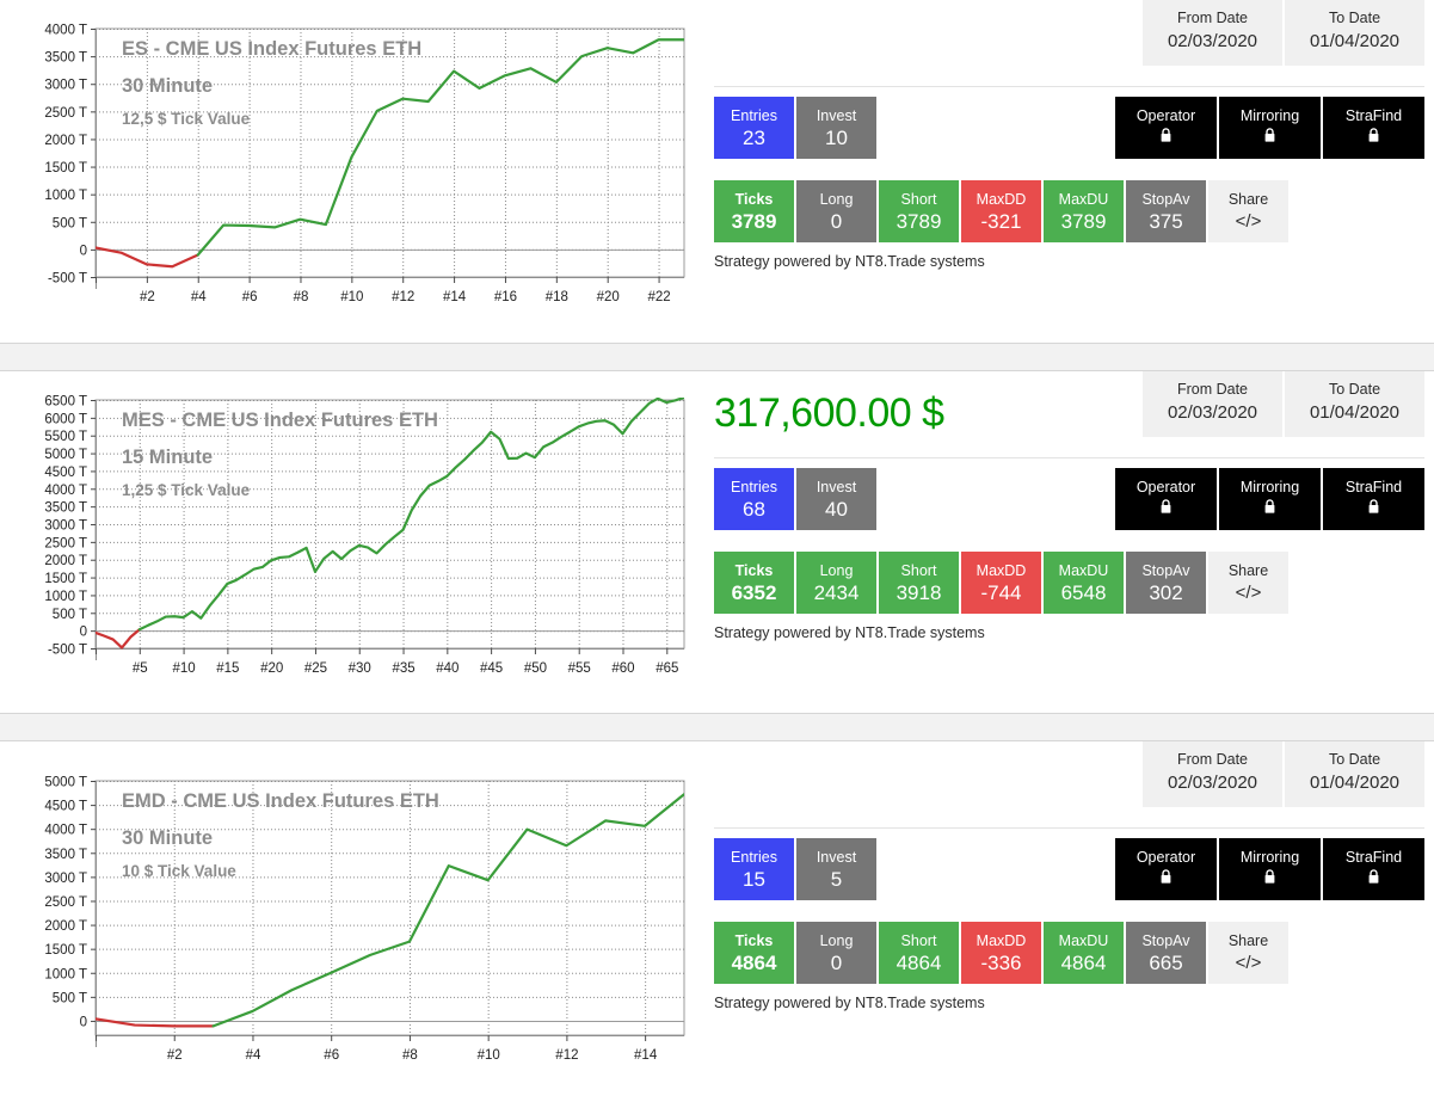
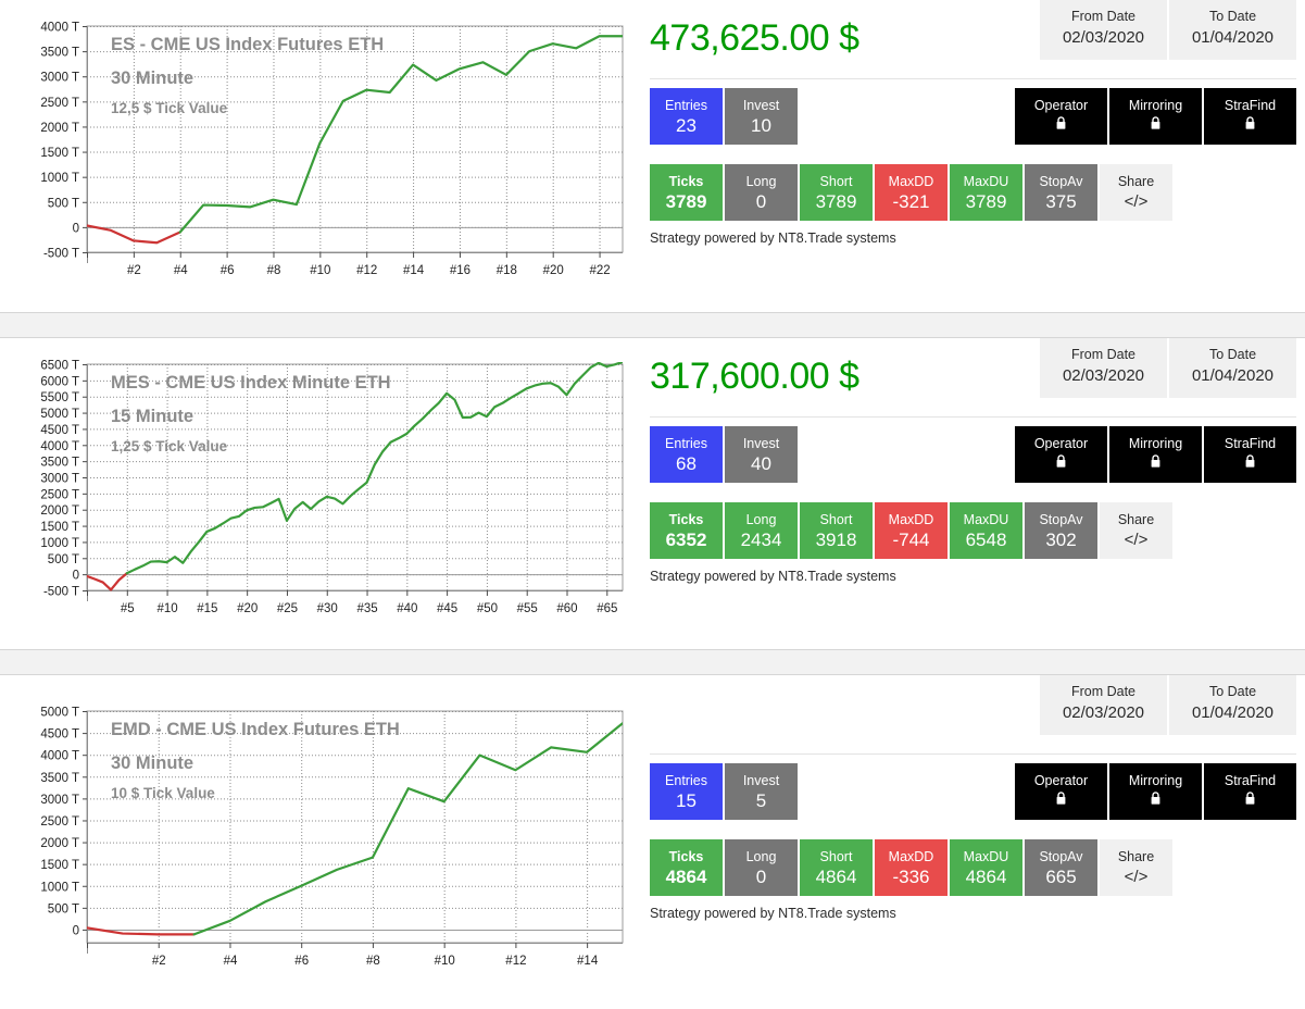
  -500 T
  0
  500 T
  1000 T
  1500 T
  2000 T
  2500 T
  3000 T
  3500 T
  4000 T
  #2
  #4
  #6
  #8
  #10
  #12
  #14
  #16
  #18
  #20
  #22
  ES - CME US Index Futures ETH
  30 Minute
  12,5 $ Tick Value
+ 473,625.00 $
  From Date
  02/03/2020
  To Date
  01/04/2020
  Entries
  23
  Invest
  10
  Operator
  Mirroring
  StraFind
  Ticks
  3789
  Long
  0
  Short
  3789
  MaxDD
  -321
  MaxDU
  3789
  StopAv
  375
  Share
  </>
  Strategy powered by NT8.Trade systems
  -500 T
  0
  500 T
  1000 T
  1500 T
  2000 T
  2500 T
  3000 T
  3500 T
  4000 T
  4500 T
  5000 T
  5500 T
  6000 T
  6500 T
  #5
  #10
  #15
  #20
  #25
  #30
  #35
  #40
  #45
  #50
  #55
  #60
  #65
- MES - CME US Index Futures ETH
+ MES - CME US Index Minute ETH
  15 Minute
  1,25 $ Tick Value
  317,600.00 $
  From Date
  02/03/2020
  To Date
  01/04/2020
  Entries
  68
  Invest
  40
  Operator
  Mirroring
  StraFind
  Ticks
  6352
  Long
  2434
  Short
  3918
  MaxDD
  -744
  MaxDU
  6548
  StopAv
  302
  Share
  </>
  Strategy powered by NT8.Trade systems
  0
  500 T
  1000 T
  1500 T
  2000 T
  2500 T
  3000 T
  3500 T
  4000 T
  4500 T
  5000 T
  #2
  #4
  #6
  #8
  #10
  #12
  #14
  EMD - CME US Index Futures ETH
  30 Minute
  10 $ Tick Value
  From Date
  02/03/2020
  To Date
  01/04/2020
  Entries
  15
  Invest
  5
  Operator
  Mirroring
  StraFind
  Ticks
  4864
  Long
  0
  Short
  4864
  MaxDD
  -336
  MaxDU
  4864
  StopAv
  665
  Share
  </>
  Strategy powered by NT8.Trade systems
